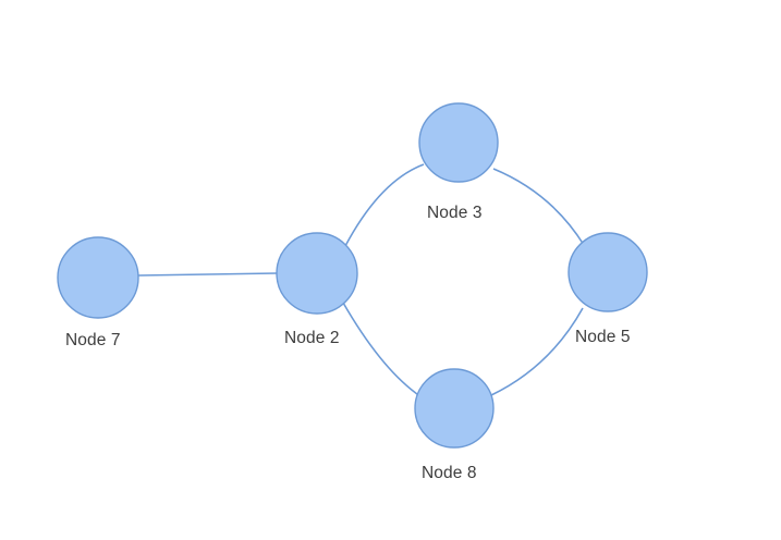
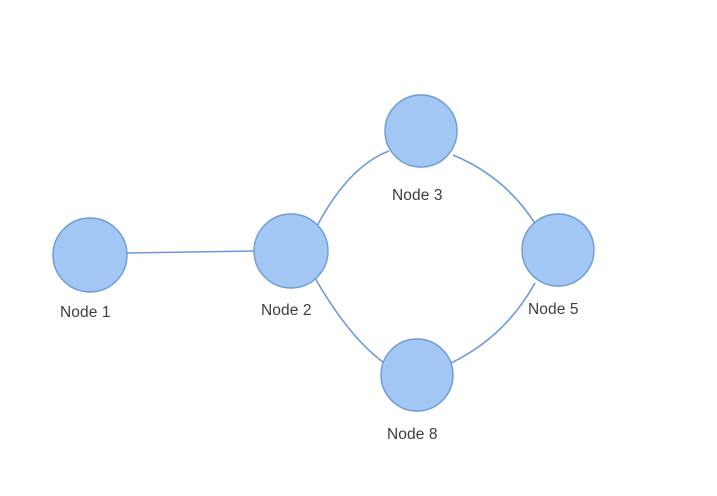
- Node 7
+ Node 1
  Node 2
  Node 3
  Node 8
  Node 5
